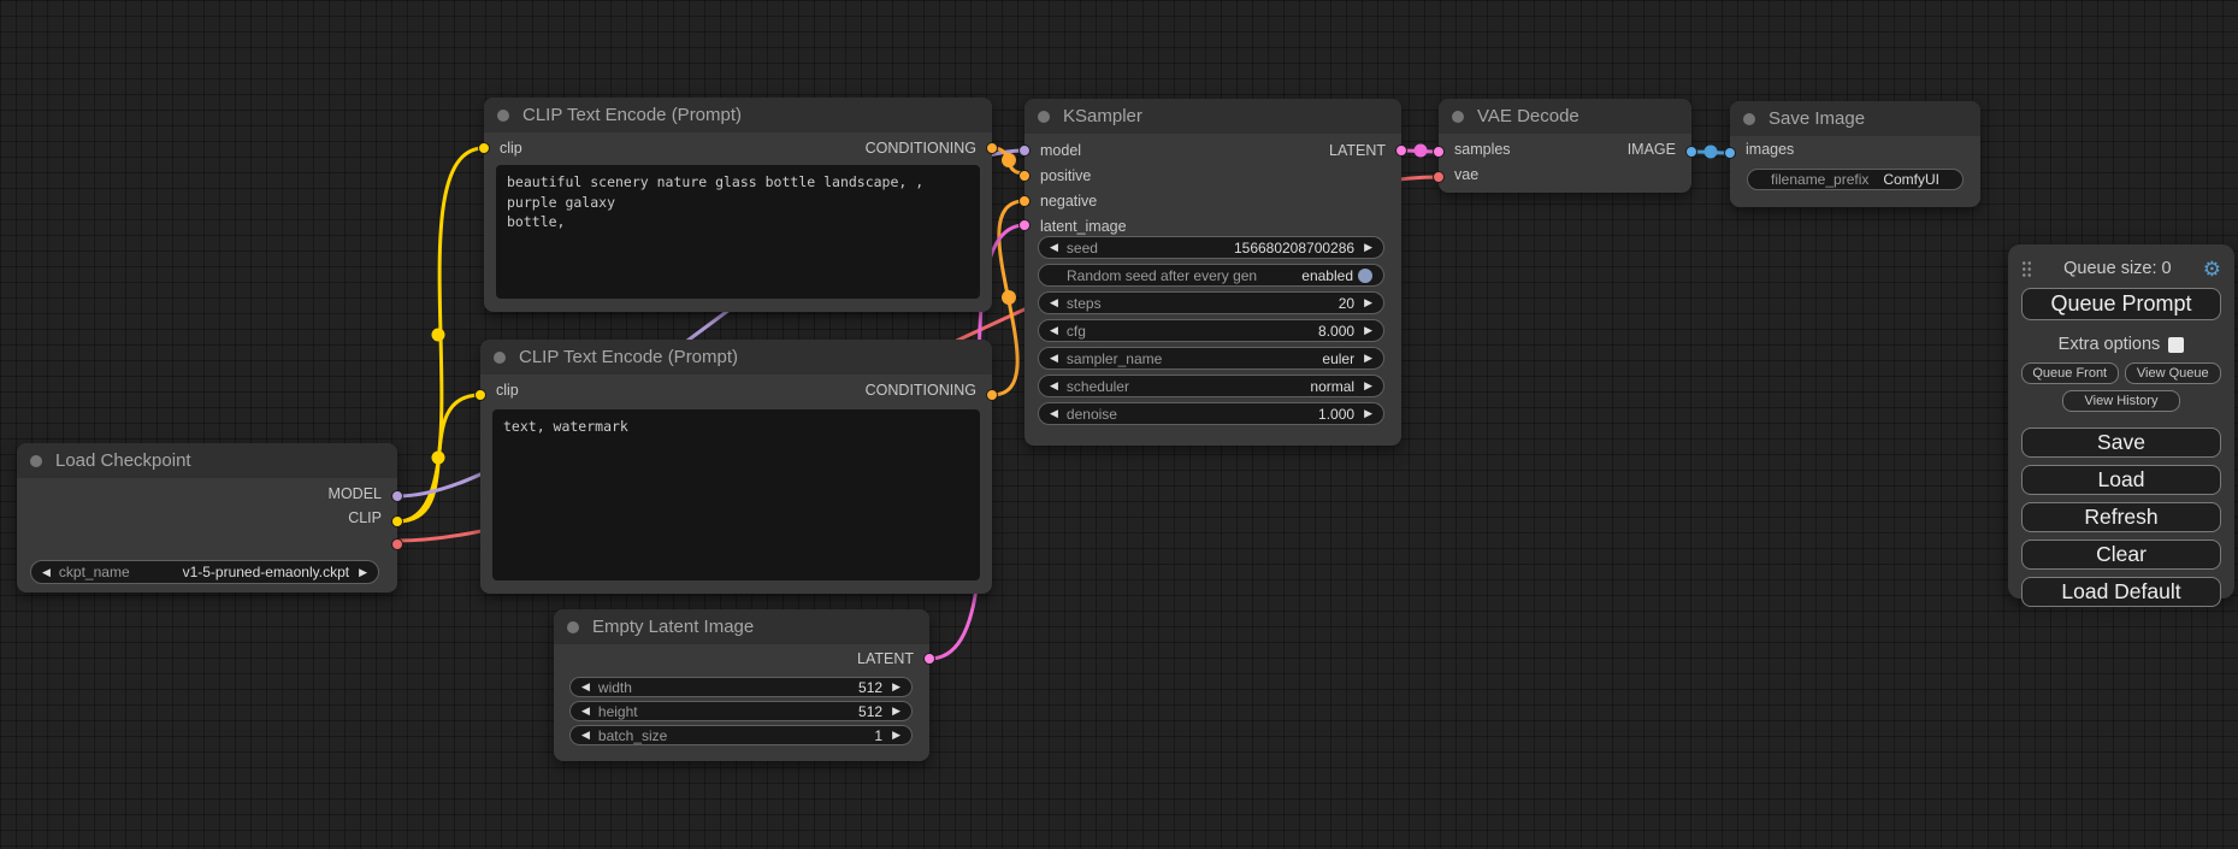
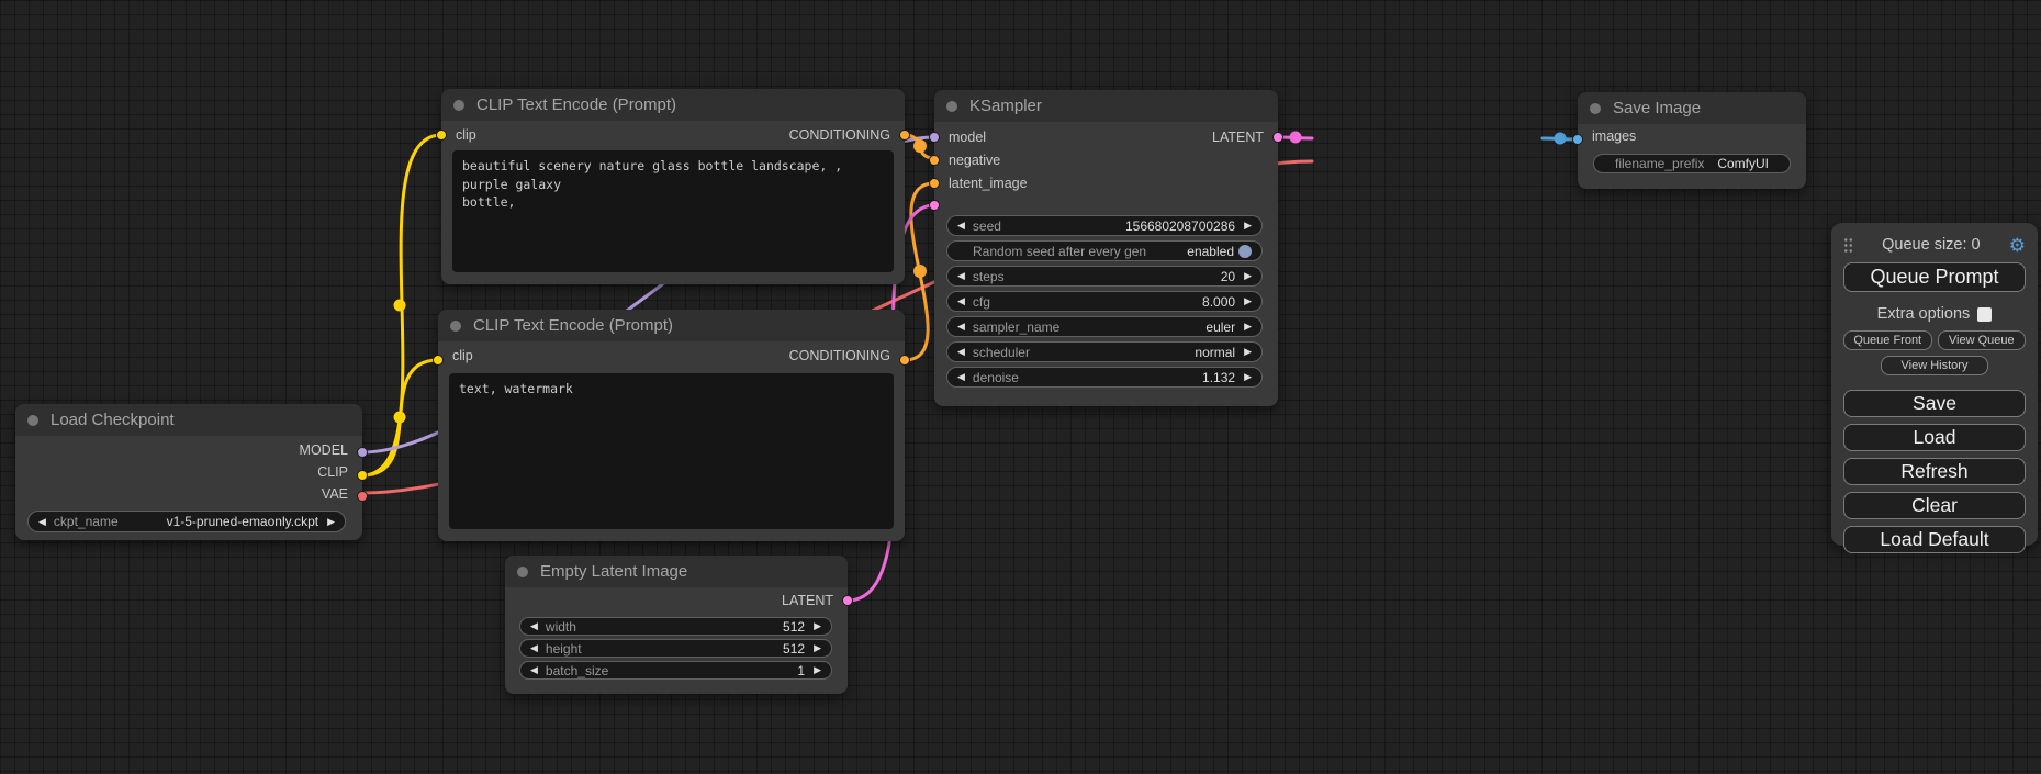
  Load Checkpoint
  MODEL
  CLIP
+ VAE
  ◀
  ckpt_name
  v1-5-pruned-emaonly.ckpt
  ▶
  CLIP Text Encode (Prompt)
  clip
  CONDITIONING
  beautiful scenery nature glass bottle landscape, , purple galaxy
  bottle,
  CLIP Text Encode (Prompt)
  clip
  CONDITIONING
  text, watermark
  Empty Latent Image
  LATENT
  ◀
  width
  512
  ▶
  ◀
  height
  512
  ▶
  ◀
  batch_size
  1
  ▶
  KSampler
  model
  LATENT
- positive
  negative
  latent_image
  ◀
  seed
  156680208700286
  ▶
  Random seed after every gen
  enabled
  ◀
  steps
  20
  ▶
  ◀
  cfg
  8.000
  ▶
  ◀
  sampler_name
  euler
  ▶
  ◀
  scheduler
  normal
  ▶
  ◀
  denoise
- 1.000
+ 1.132
  ▶
- VAE Decode
- samples
- IMAGE
- vae
  Save Image
  images
  filename_prefix
  ComfyUI
  Queue size: 0
  ⚙
  Queue Prompt
  Extra options
  Queue Front
  View Queue
  View History
  Save
  Load
  Refresh
  Clear
  Load Default
